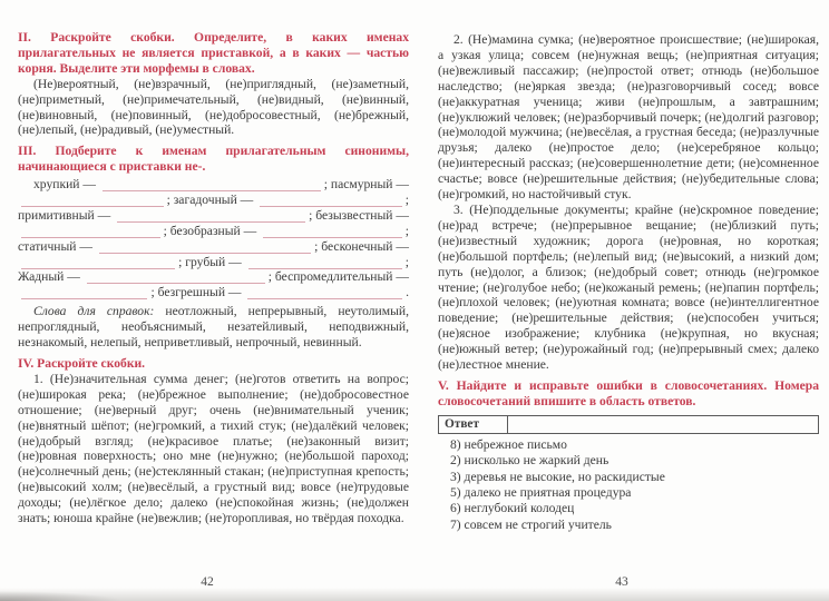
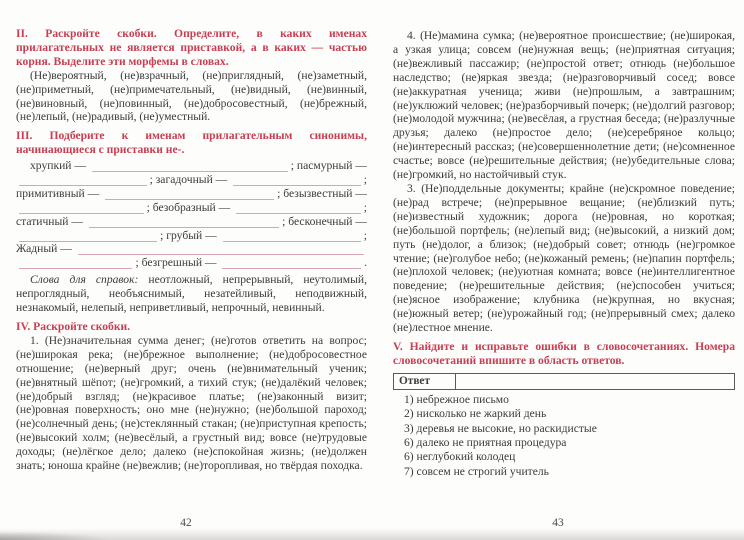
  II. Раскройте скобки. Определите, в каких именах прилагательных не является приставкой, а в каких — частью корня. Выделите эти морфемы в словах.
  (Не)вероятный, (не)взрачный, (не)приглядный, (не)заметный, (не)приметный, (не)примечательный, (не)видный, (не)винный, (не)виновный, (не)повинный, (не)добросовестный, (не)брежный, (не)лепый, (не)радивый, (не)уместный.
  III. Подберите к именам прилагательным синонимы, начинающиеся с приставки не-.
  хрупкий —
  ; пасмурный —
  ; загадочный —
  ;
  примитивный —
  ; безызвестный —
  ; безобразный —
  ;
  статичный —
  ; бесконечный —
  ; грубый —
  ;
  Жадный —
- ; беспромедлительный —
  ; безгрешный —
  .
  Слова для справок: неотложный, непрерывный, неутолимый, непроглядный, необъяснимый, незатейливый, неподвижный, незнакомый, нелепый, неприветливый, непрочный, невинный.
  IV. Раскройте скобки.
  1. (Не)значительная сумма денег; (не)готов ответить на вопрос; (не)широкая река; (не)брежное выполнение; (не)добросовестное отношение; (не)верный друг; очень (не)внимательный ученик; (не)внятный шёпот; (не)громкий, а тихий стук; (не)далёкий человек; (не)добрый взгляд; (не)красивое платье; (не)законный визит; (не)ровная поверхность; оно мне (не)нужно; (не)большой пароход; (не)солнечный день; (не)стеклянный стакан; (не)приступная крепость; (не)высокий холм; (не)весёлый, а грустный вид; вовсе (не)трудовые доходы; (не)лёгкое дело; далеко (не)спокойная жизнь; (не)должен знать; юноша крайне (не)вежлив; (не)торопливая, но твёрдая походка.
  42
- 2. (Не)мамина сумка; (не)вероятное происшествие; (не)широкая, а узкая улица; совсем (не)нужная вещь; (не)приятная ситуация; (не)вежливый пассажир; (не)простой ответ; отнюдь (не)большое наследство; (не)яркая звезда; (не)разговорчивый сосед; вовсе (не)аккуратная ученица; живи (не)прошлым, а завтрашним; (не)уклюжий человек; (не)разборчивый почерк; (не)долгий разговор; (не)молодой мужчина; (не)весёлая, а грустная беседа; (не)разлучные друзья; далеко (не)простое дело; (не)серебряное кольцо; (не)интересный рассказ; (не)совершеннолетние дети; (не)сомненное счастье; вовсе (не)решительные действия; (не)убедительные слова; (не)громкий, но настойчивый стук.
+ 4. (Не)мамина сумка; (не)вероятное происшествие; (не)широкая, а узкая улица; совсем (не)нужная вещь; (не)приятная ситуация; (не)вежливый пассажир; (не)простой ответ; отнюдь (не)большое наследство; (не)яркая звезда; (не)разговорчивый сосед; вовсе (не)аккуратная ученица; живи (не)прошлым, а завтрашним; (не)уклюжий человек; (не)разборчивый почерк; (не)долгий разговор; (не)молодой мужчина; (не)весёлая, а грустная беседа; (не)разлучные друзья; далеко (не)простое дело; (не)серебряное кольцо; (не)интересный рассказ; (не)совершеннолетние дети; (не)сомненное счастье; вовсе (не)решительные действия; (не)убедительные слова; (не)громкий, но настойчивый стук.
  3. (Не)поддельные документы; крайне (не)скромное поведение; (не)рад встрече; (не)прерывное вещание; (не)близкий путь; (не)известный художник; дорога (не)ровная, но короткая; (не)большой портфель; (не)лепый вид; (не)высокий, а низкий дом; путь (не)долог, а близок; (не)добрый совет; отнюдь (не)громкое чтение; (не)голубое небо; (не)кожаный ремень; (не)папин портфель; (не)плохой человек; (не)уютная комната; вовсе (не)интеллигентное поведение; (не)решительные действия; (не)способен учиться; (не)ясное изображение; клубника (не)крупная, но вкусная; (не)южный ветер; (не)урожайный год; (не)прерывный смех; далеко (не)лестное мнение.
  V. Найдите и исправьте ошибки в словосочетаниях. Номера словосочетаний впишите в область ответов.
  Ответ
- 8) небрежное письмо
+ 1) небрежное письмо
  2) нисколько не жаркий день
  3) деревья не высокие, но раскидистые
- 5) далеко не приятная процедура
+ 6) далеко не приятная процедура
  6) неглубокий колодец
  7) совсем не строгий учитель
  43
